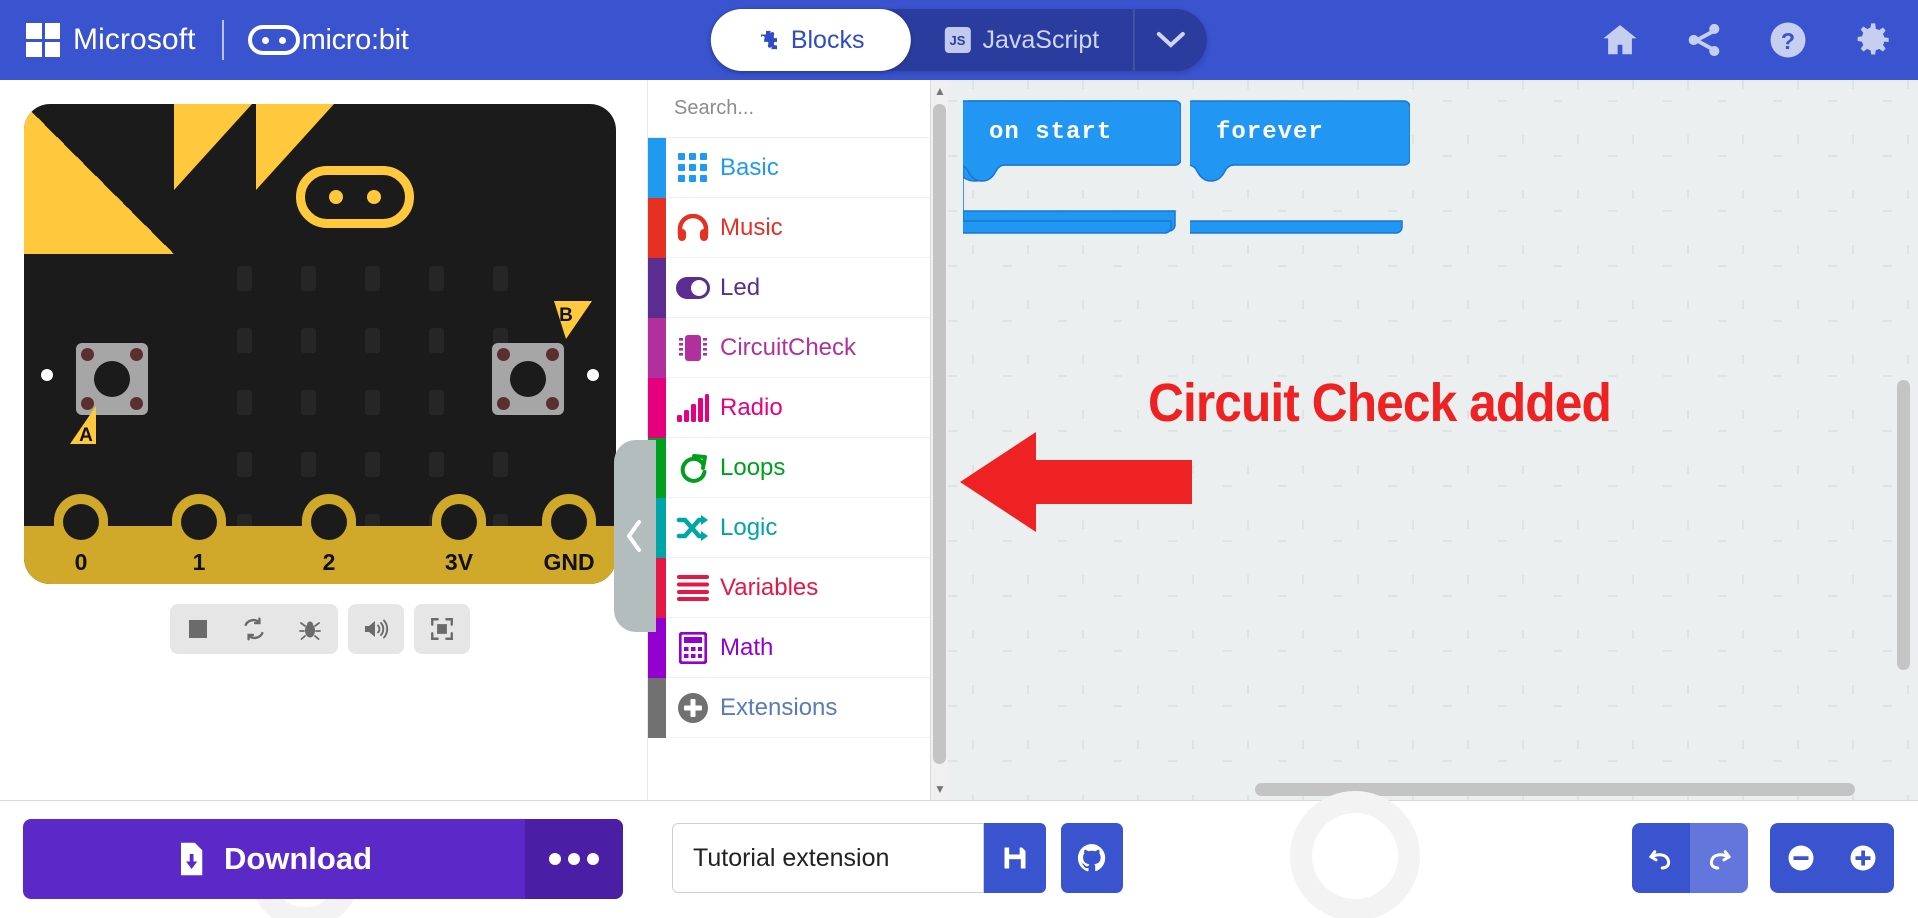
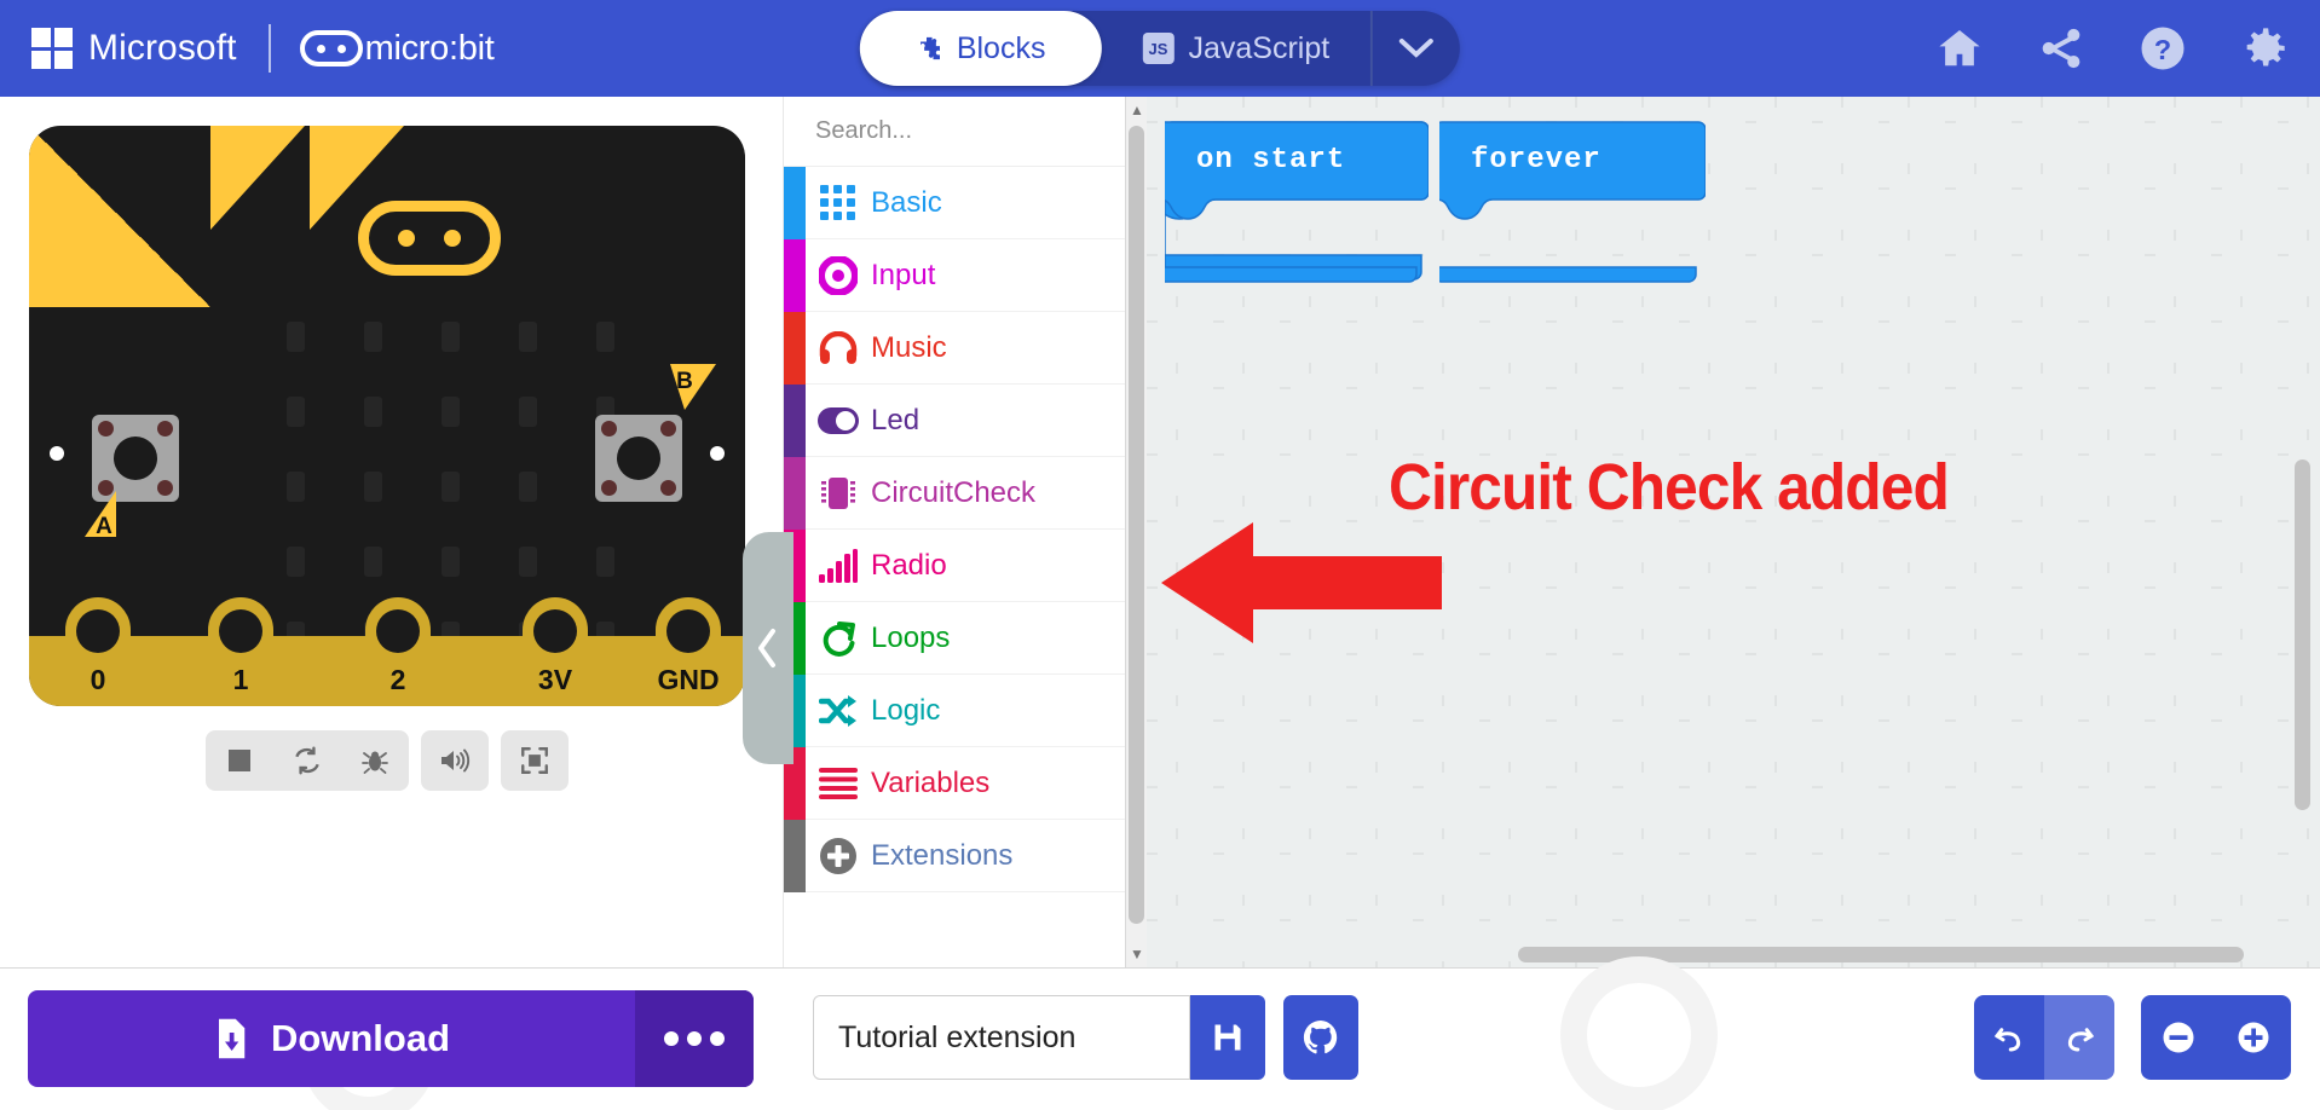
  Microsoft
  micro:bit
  Blocks
  JS
  JavaScript
  ?
  A
  B
  0
  1
  2
  3V
  GND
  Search...
  Basic
+ Input
  Music
  Led
  CircuitCheck
  Radio
  Loops
  Logic
  Variables
- Math
  Extensions
  ▲
  ▼
  on start
  forever
  Circuit Check added
  Download
  Tutorial extension
